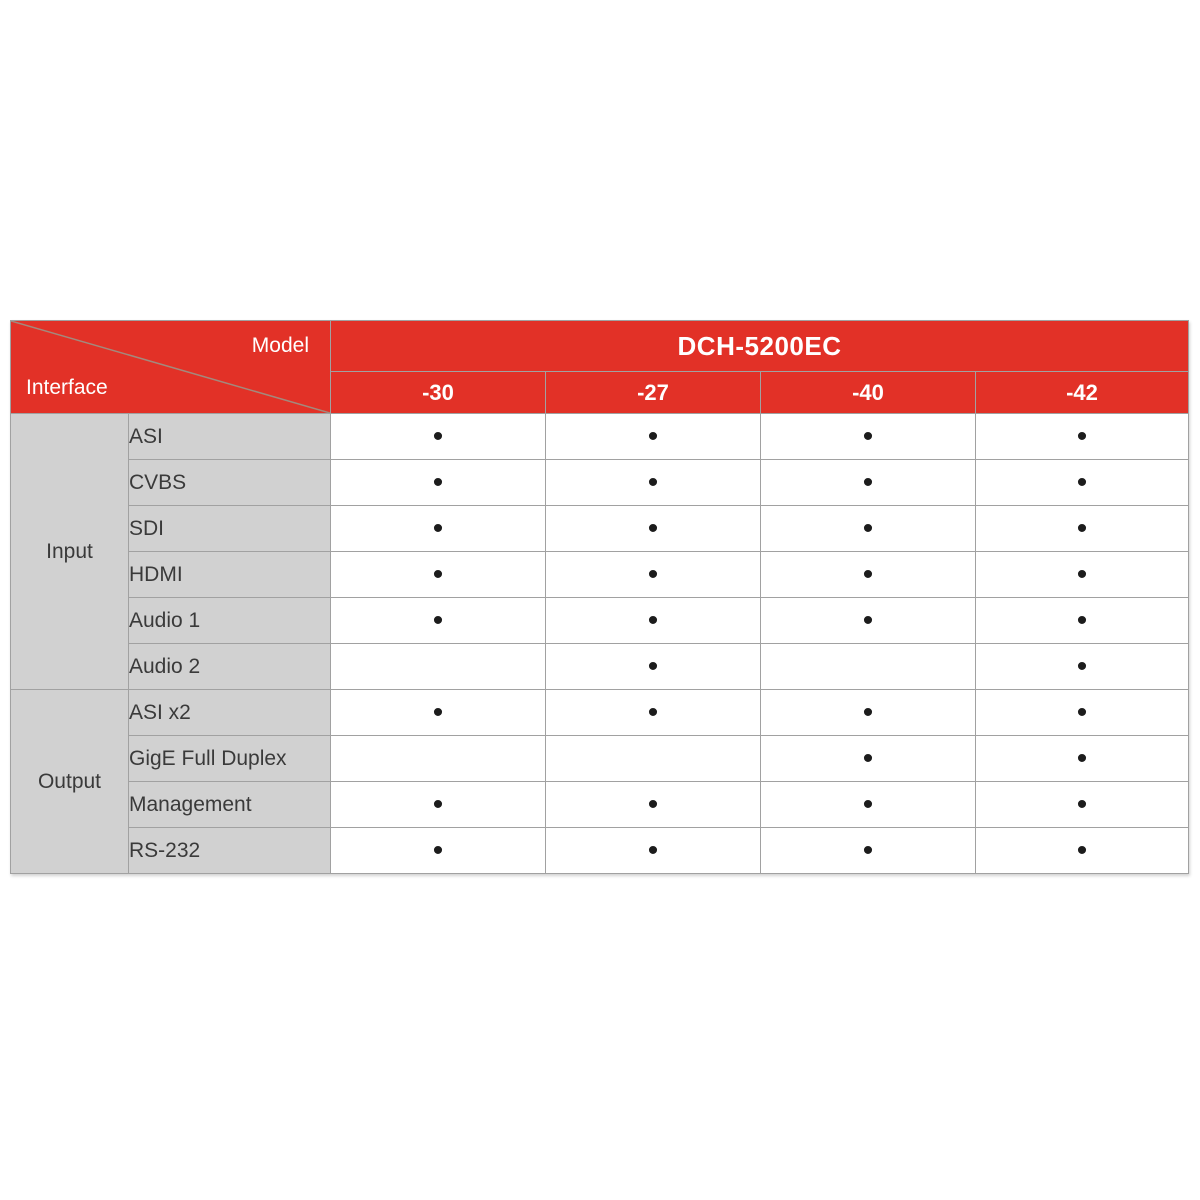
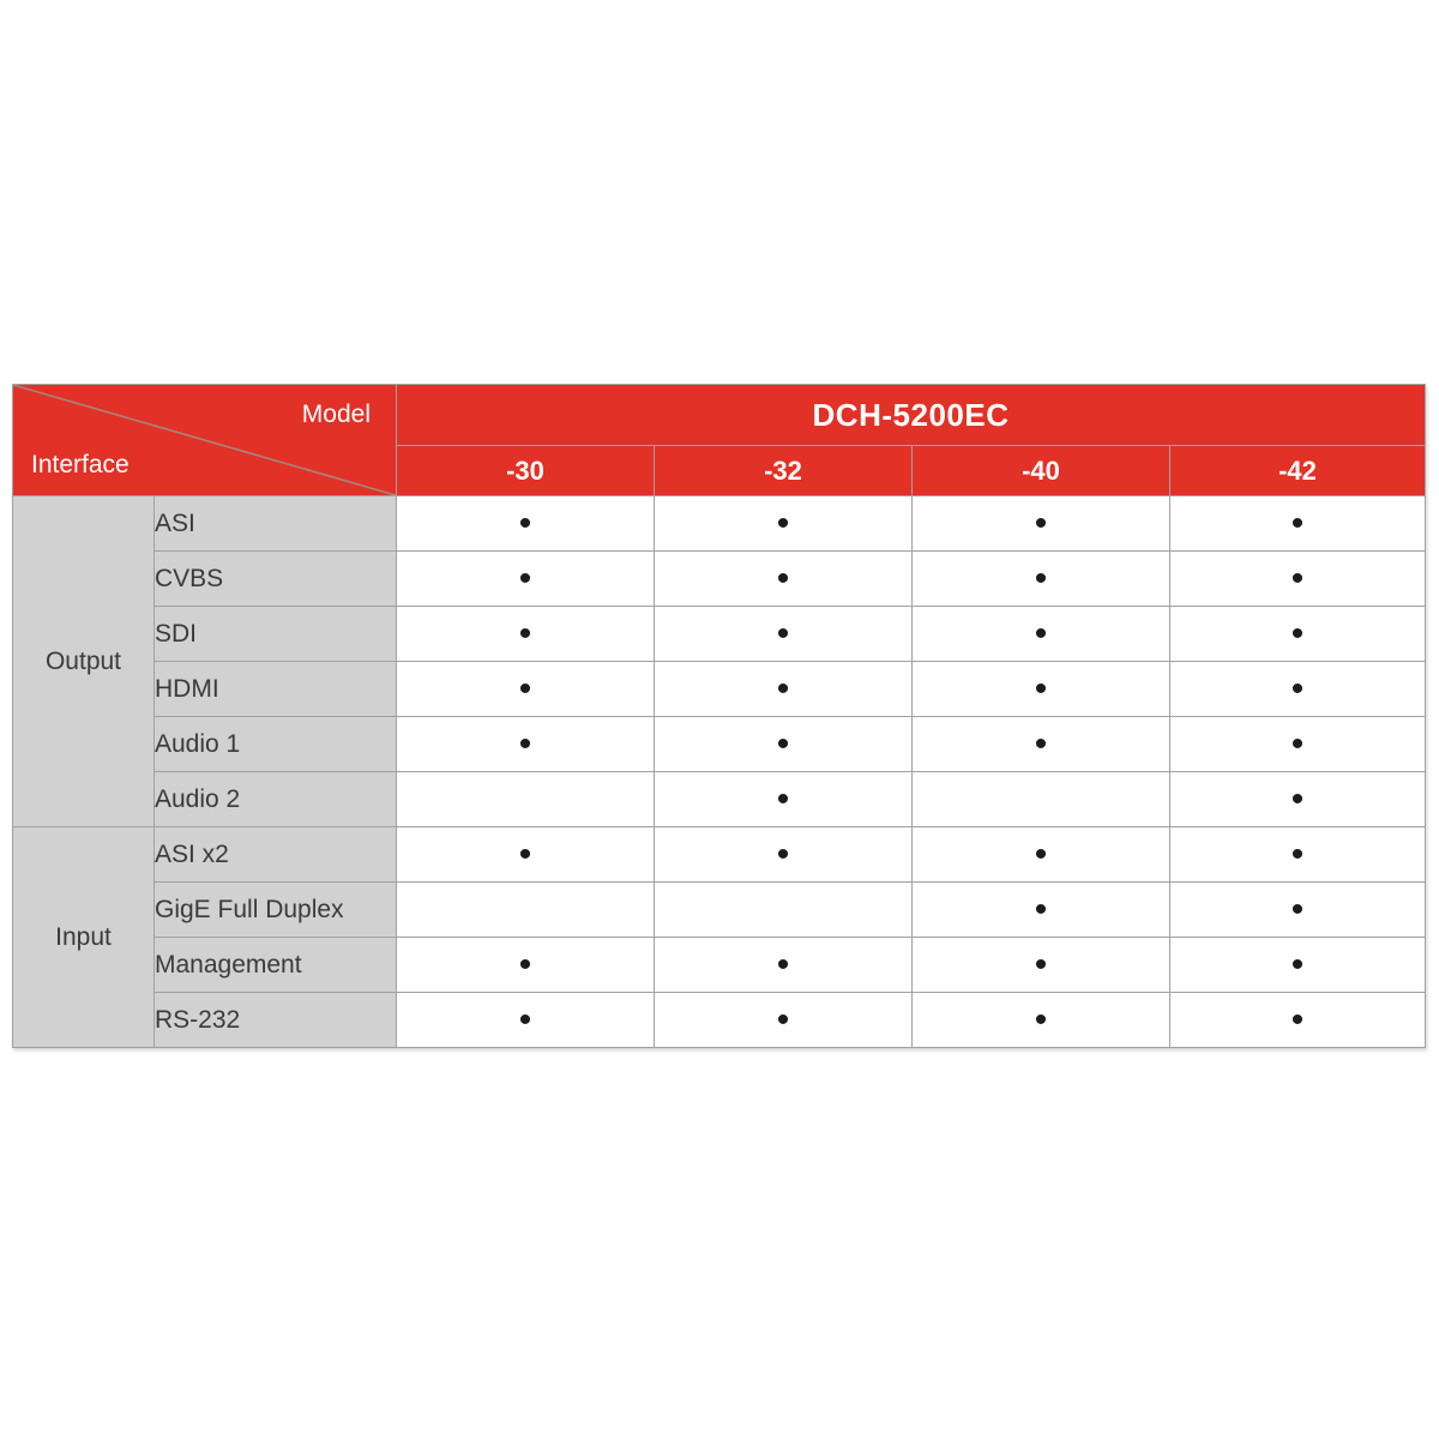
  Model Interface	DCH-5200EC
- -30	-27	-40	-42
+ -30	-32	-40	-42
- Input	ASI	•	•	•	•
+ Output	ASI	•	•	•	•
  CVBS	•	•	•	•
  SDI	•	•	•	•
  HDMI	•	•	•	•
  Audio 1	•	•	•	•
  Audio 2		•		•
- Output	ASI x2	•	•	•	•
+ Input	ASI x2	•	•	•	•
  GigE Full Duplex			•	•
  Management	•	•	•	•
  RS-232	•	•	•	•
